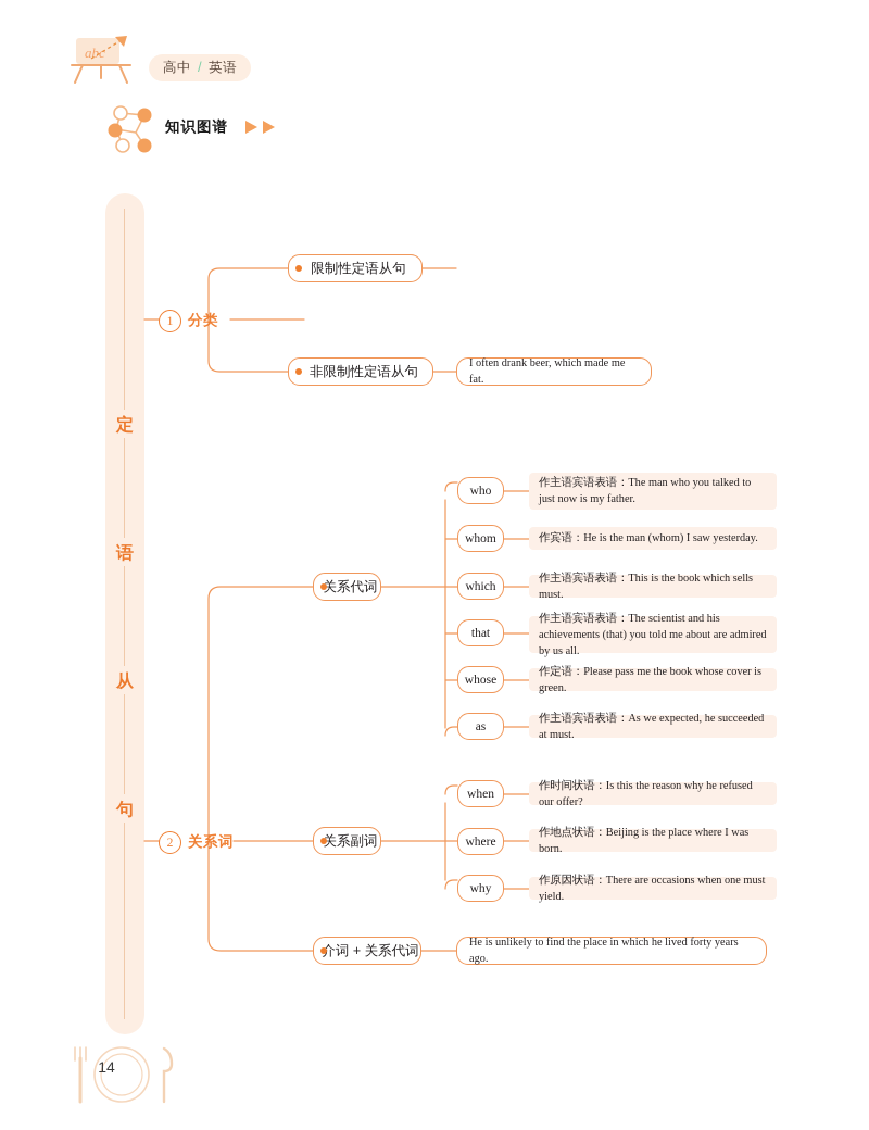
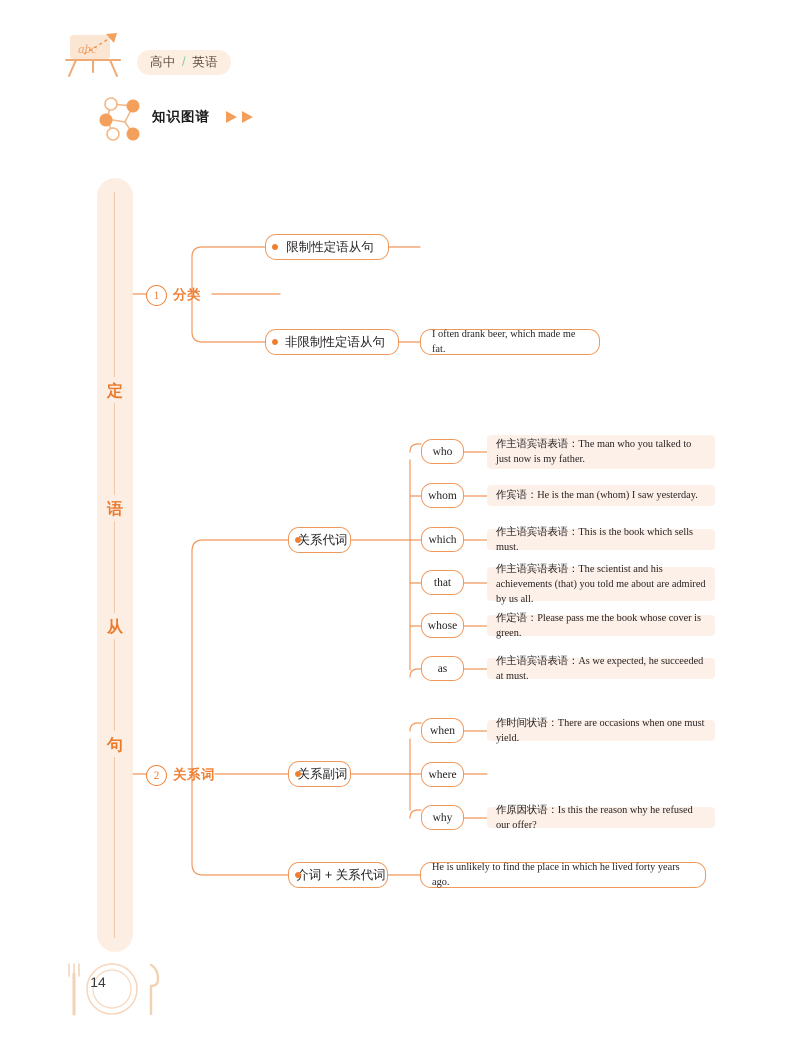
  abc
  高中
  /
  英语
  知识图谱
  定
  语
  从
  句
  1
  分类
  2
  关系词
  限制性定语从句
  非限制性定语从句
  I often drank beer, which made me fat.
  关系代词
  关系副词
  介词 + 关系代词
  who
  whom
  which
  that
  whose
  as
  作主语宾语表语：The man who you talked to just now is my father.
  作宾语：He is the man (whom) I saw yesterday.
  作主语宾语表语：This is the book which sells must.
  作主语宾语表语：The scientist and his achievements (that) you told me about are admired by us all.
  作定语：Please pass me the book whose cover is green.
  作主语宾语表语：As we expected, he succeeded at must.
  when
  where
  why
- 作时间状语：Is this the reason why he refused our offer?
+ 作时间状语：There are occasions when one must yield.
- 作地点状语：Beijing is the place where I was born.
- 作原因状语：There are occasions when one must yield.
+ 作原因状语：Is this the reason why he refused our offer?
  He is unlikely to find the place in which he lived forty years ago.
  14
